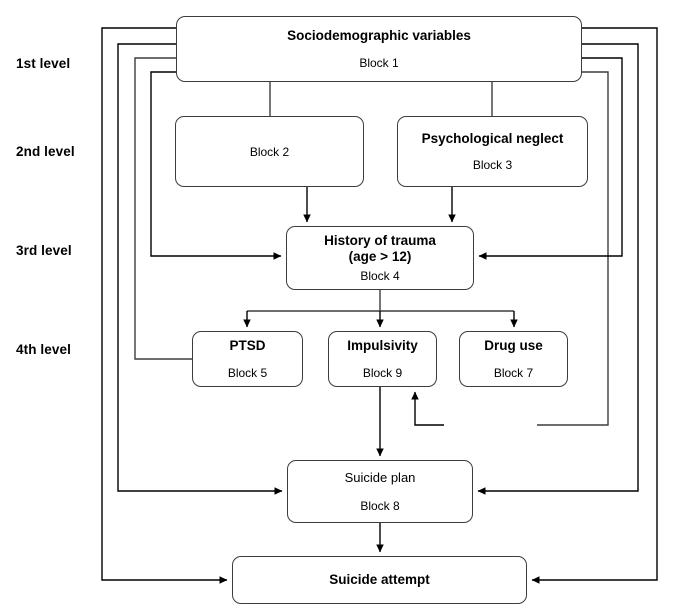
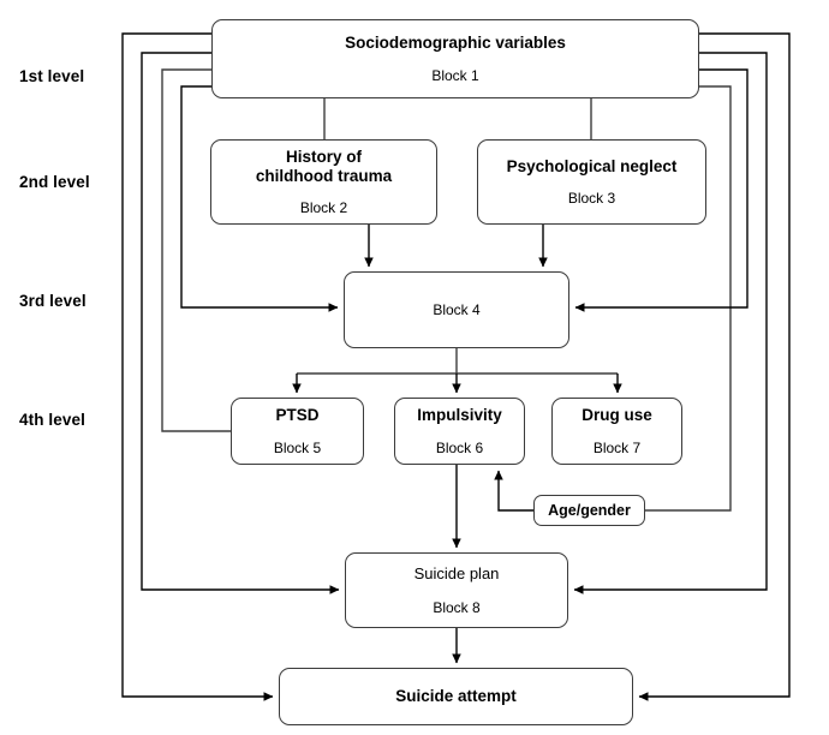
  1st level
  2nd level
  3rd level
  4th level
  Sociodemographic variables
  Block 1
+ History of
+ childhood trauma
  Block 2
  Psychological neglect
  Block 3
- History of trauma
- (age > 12)
  Block 4
  PTSD
  Block 5
  Impulsivity
- Block 9
+ Block 6
  Drug use
  Block 7
+ Age/gender
  Suicide plan
  Block 8
  Suicide attempt
